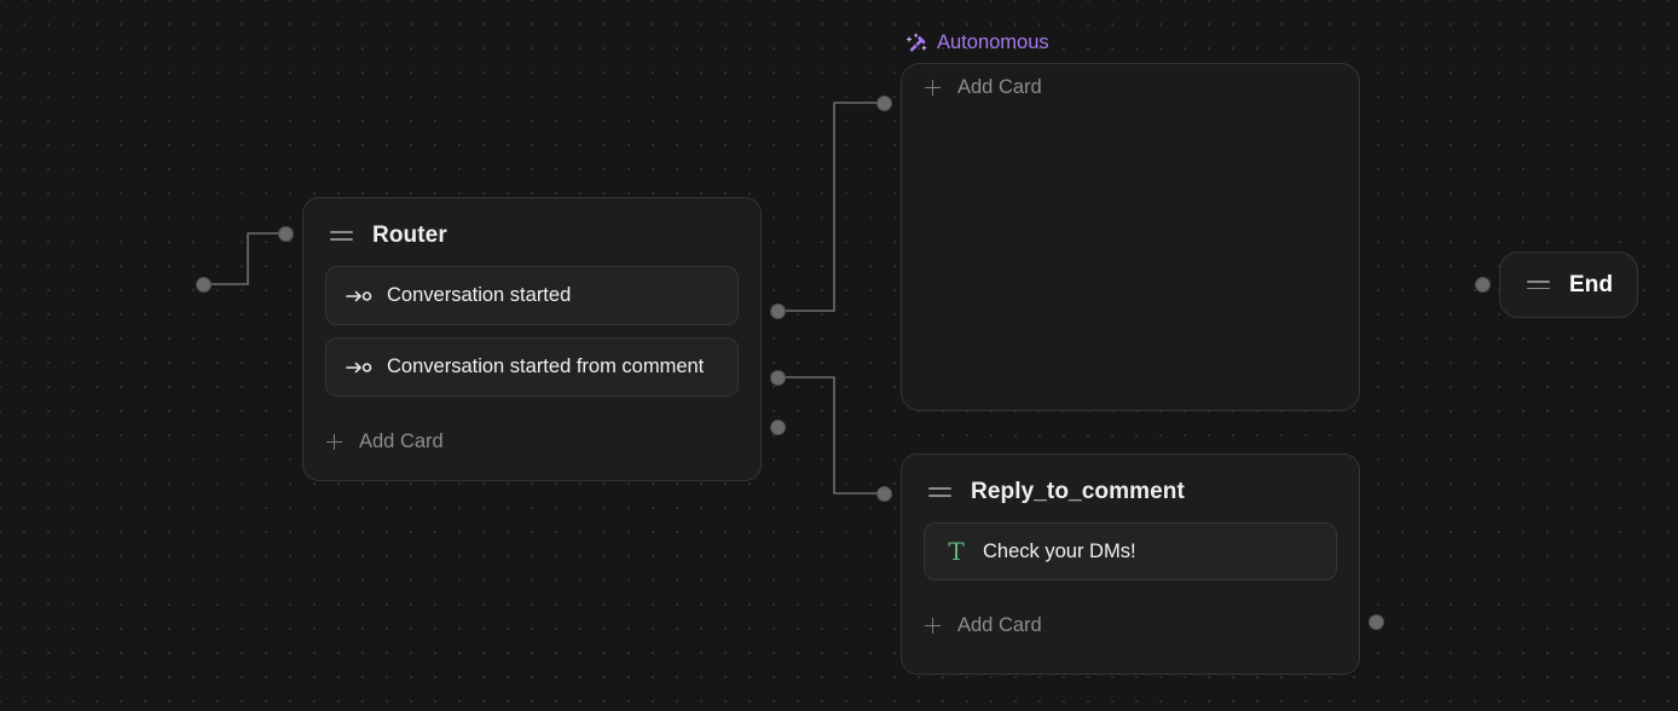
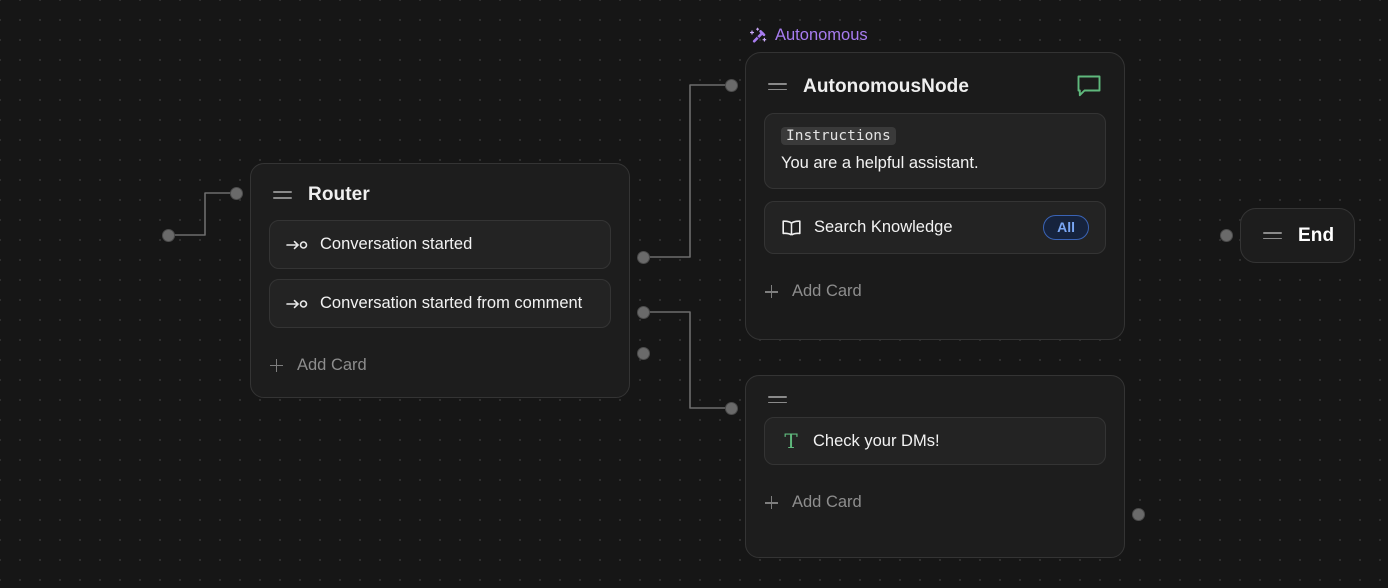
  Router
  Conversation started
  Conversation started from comment
  Add Card
  Autonomous
+ AutonomousNode
+ Instructions
+ You are a helpful assistant.
+ Search Knowledge
+ All
  Add Card
- Reply_to_comment
  T
  Check your DMs!
  Add Card
  End
